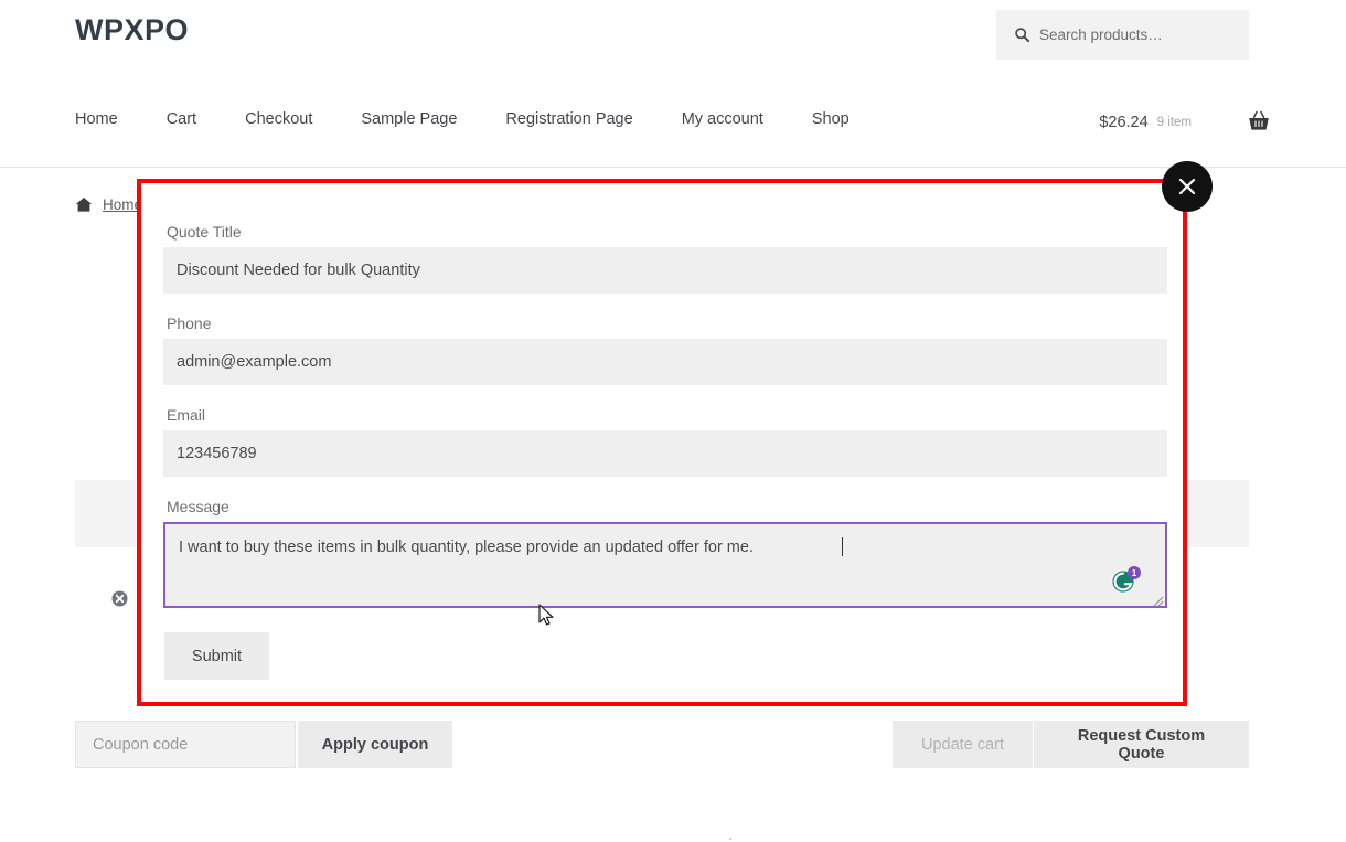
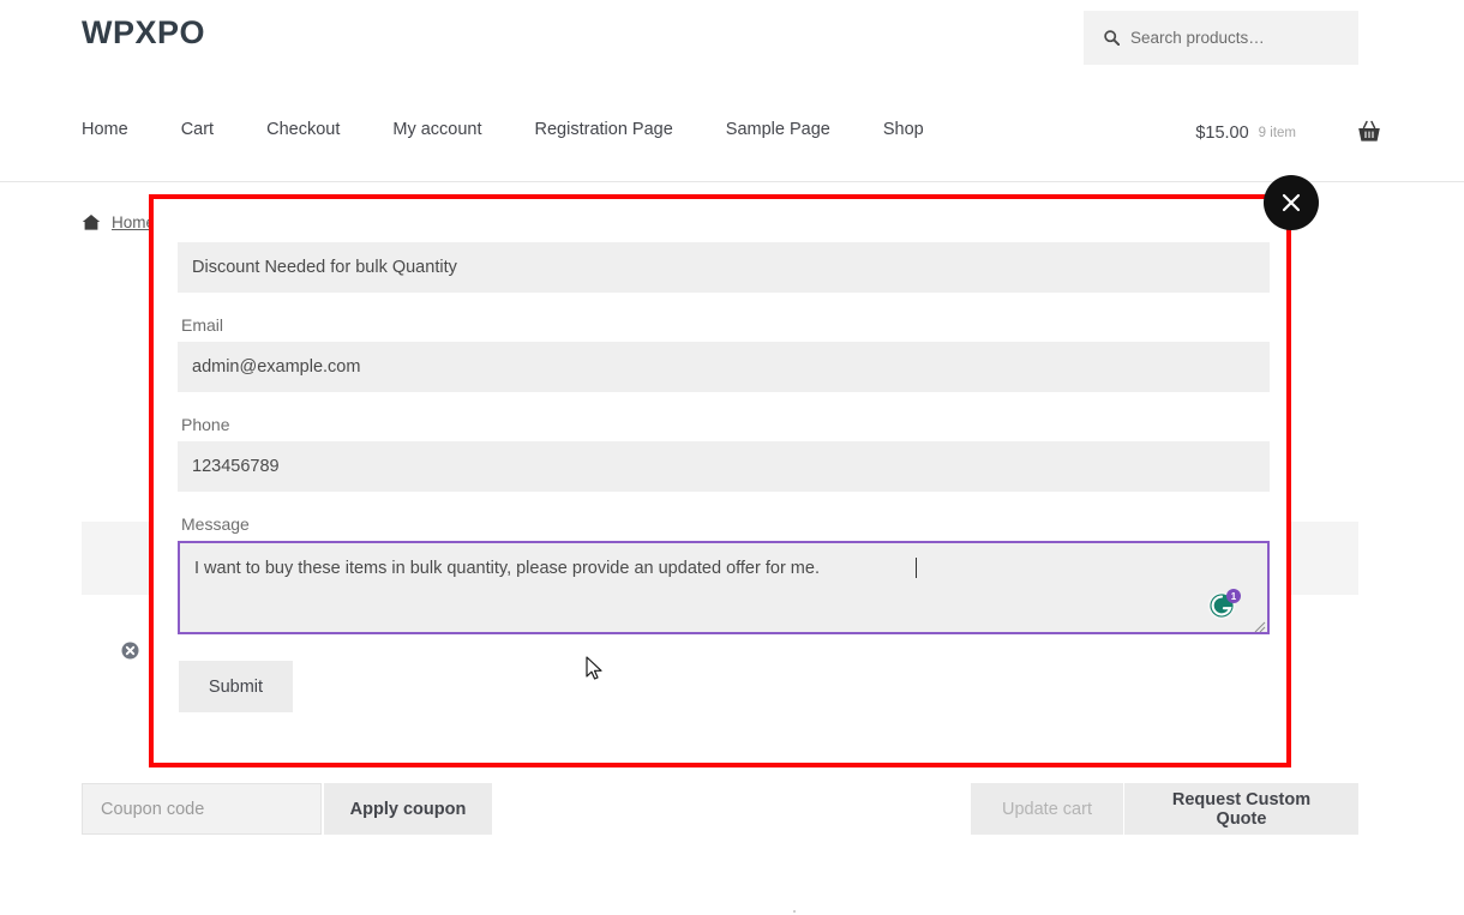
  WPXPO
  Search products…
  Home
  Cart
  Checkout
- Sample Page
+ My account
  Registration Page
- My account
+ Sample Page
  Shop
- $26.24
+ $15.00
  9 item
  Hom
  Coupon code
  Apply coupon
  Update cart
  Request Custom Quote
- Quote Title
  Discount Needed for bulk Quantity
- Phone
+ Email
  admin@example.com
- Email
+ Phone
  123456789
  Message
  I want to buy these items in bulk quantity, please provide an updated offer for me.
  1
  Submit
